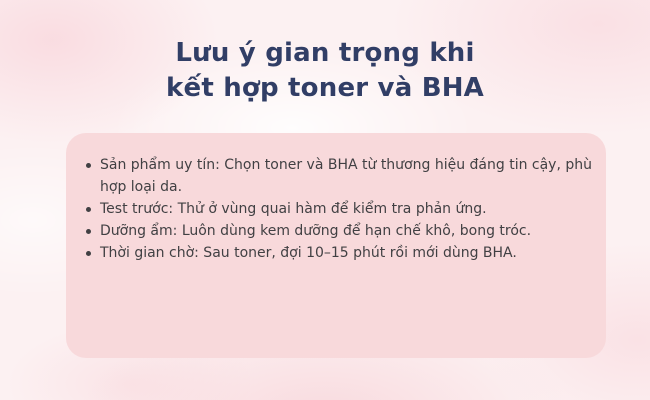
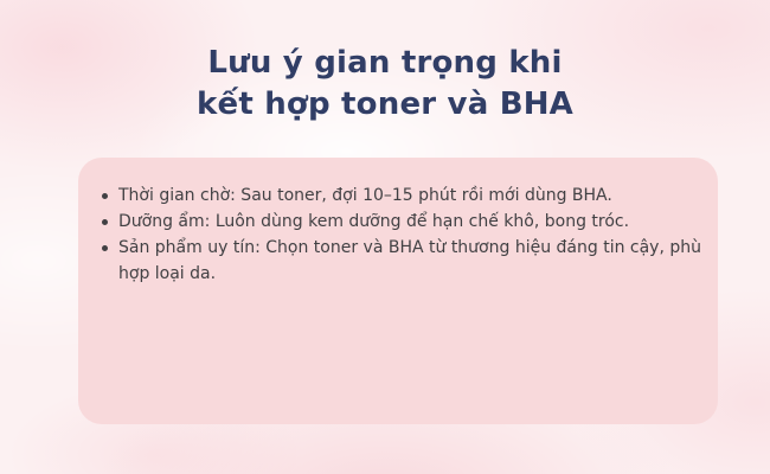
  Lưu ý gian trọng khi
  kết hợp toner và BHA
- Sản phẩm uy tín: Chọn toner và BHA từ thương hiệu đáng tin cậy, phù hợp loại da.
+ Thời gian chờ: Sau toner, đợi 10–15 phút rồi mới dùng BHA.
- Test trước: Thử ở vùng quai hàm để kiểm tra phản ứng.
  Dưỡng ẩm: Luôn dùng kem dưỡng để hạn chế khô, bong tróc.
- Thời gian chờ: Sau toner, đợi 10–15 phút rồi mới dùng BHA.
+ Sản phẩm uy tín: Chọn toner và BHA từ thương hiệu đáng tin cậy, phù hợp loại da.
